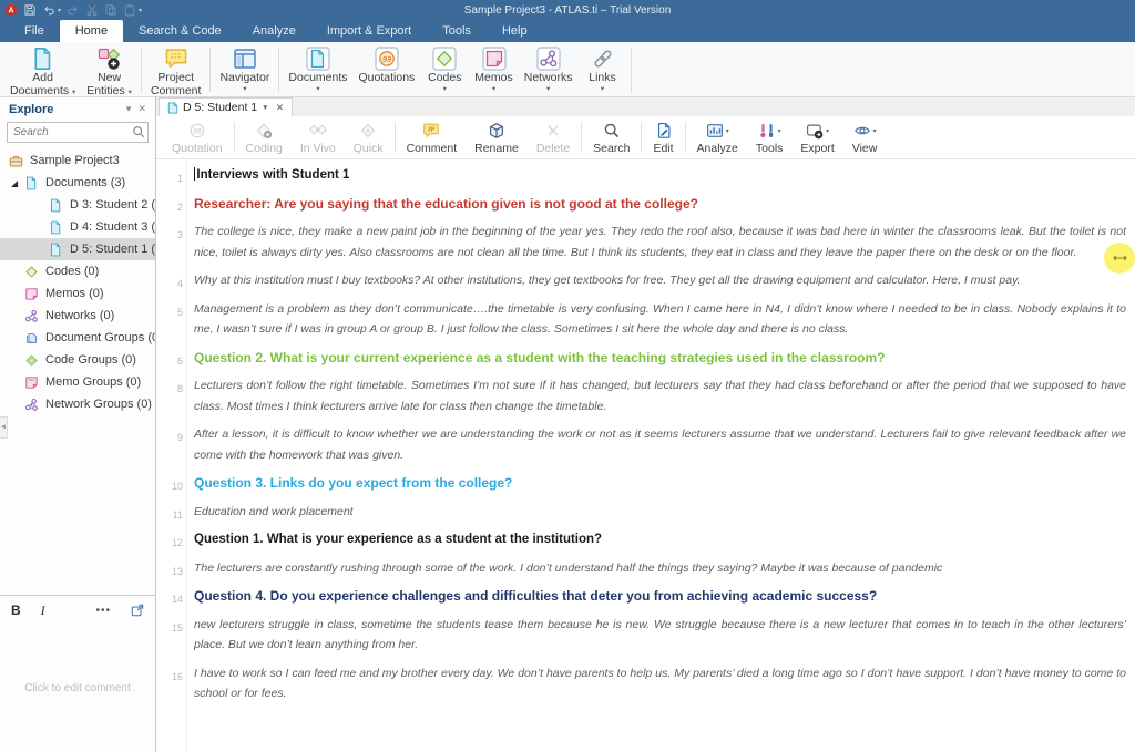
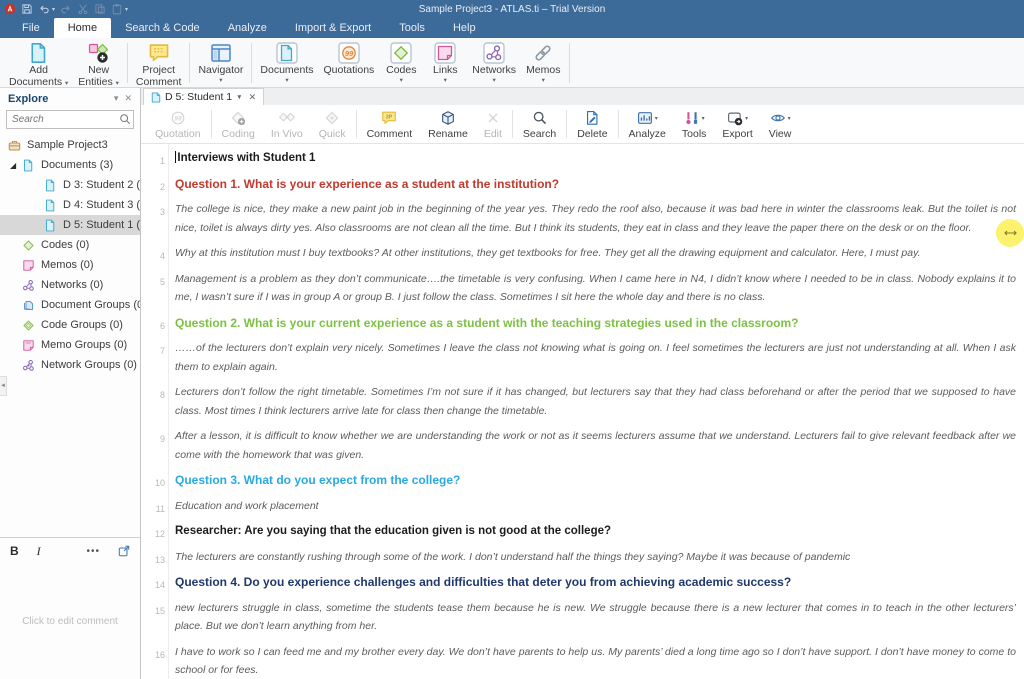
  Sample Project3 - ATLAS.ti – Trial Version
  File
  Home
  Search & Code
  Analyze
  Import & Export
  Tools
  Help
  Add
  Documents
  New
  Entities
  Project
  Comment
  Navigator
  Documents
  99
  Quotations
  Codes
- Memos
+ Links
  Networks
- Links
+ Memos
  Explore
  ▾
  ✕
  Search
  Sample Project3
  ◢
  Documents (3)
  D 3: Student 2 (
  D 4: Student 3 (
  D 5: Student 1 (
  Codes (0)
  Memos (0)
  Networks (0)
  Document Groups (
  Code Groups (0)
  Memo Groups (0)
  Network Groups (0)
  B
  I
  •••
  Click to edit comment
  D 5: Student 1
  ✕
  Quotation
  Coding
  In Vivo
  Quick
  Comment
  Rename
- Delete
+ Edit
  Search
- Edit
+ Delete
  Analyze
  Tools
  Export
  View
  1
  Interviews with Student 1
  2
- Researcher: Are you saying that the education given is not good at the college?
+ Question 1. What is your experience as a student at the institution?
  3
  The college is nice, they make a new paint job in the beginning of the year yes. They redo the roof also, because it was bad here in winter the classrooms leak. But the toilet is not nice, toilet is always dirty yes. Also classrooms are not clean all the time. But I think its students, they eat in class and they leave the paper there on the desk or on the floor.
  4
  Why at this institution must I buy textbooks? At other institutions, they get textbooks for free. They get all the drawing equipment and calculator. Here, I must pay.
  5
  Management is a problem as they don’t communicate….the timetable is very confusing. When I came here in N4, I didn’t know where I needed to be in class. Nobody explains it to me, I wasn’t sure if I was in group A or group B. I just follow the class. Sometimes I sit here the whole day and there is no class.
  6
  Question 2. What is your current experience as a student with the teaching strategies used in the classroom?
+ 7
+ ……of the lecturers don’t explain very nicely. Sometimes I leave the class not knowing what is going on. I feel sometimes the lecturers are just not understanding at all. When I ask them to explain again.
  8
  Lecturers don’t follow the right timetable. Sometimes I’m not sure if it has changed, but lecturers say that they had class beforehand or after the period that we supposed to have class. Most times I think lecturers arrive late for class then change the timetable.
  9
  After a lesson, it is difficult to know whether we are understanding the work or not as it seems lecturers assume that we understand. Lecturers fail to give relevant feedback after we come with the homework that was given.
  10
- Question 3. Links do you expect from the college?
+ Question 3. What do you expect from the college?
  11
  Education and work placement
  12
- Question 1. What is your experience as a student at the institution?
+ Researcher: Are you saying that the education given is not good at the college?
  13
  The lecturers are constantly rushing through some of the work. I don’t understand half the things they saying? Maybe it was because of pandemic
  14
  Question 4. Do you experience challenges and difficulties that deter you from achieving academic success?
  15
  new lecturers struggle in class, sometime the students tease them because he is new. We struggle because there is a new lecturer that comes in to teach in the other lecturers’ place. But we don’t learn anything from her.
  16
  I have to work so I can feed me and my brother every day. We don’t have parents to help us. My parents’ died a long time ago so I don’t have support. I don’t have money to come to school or for fees.
